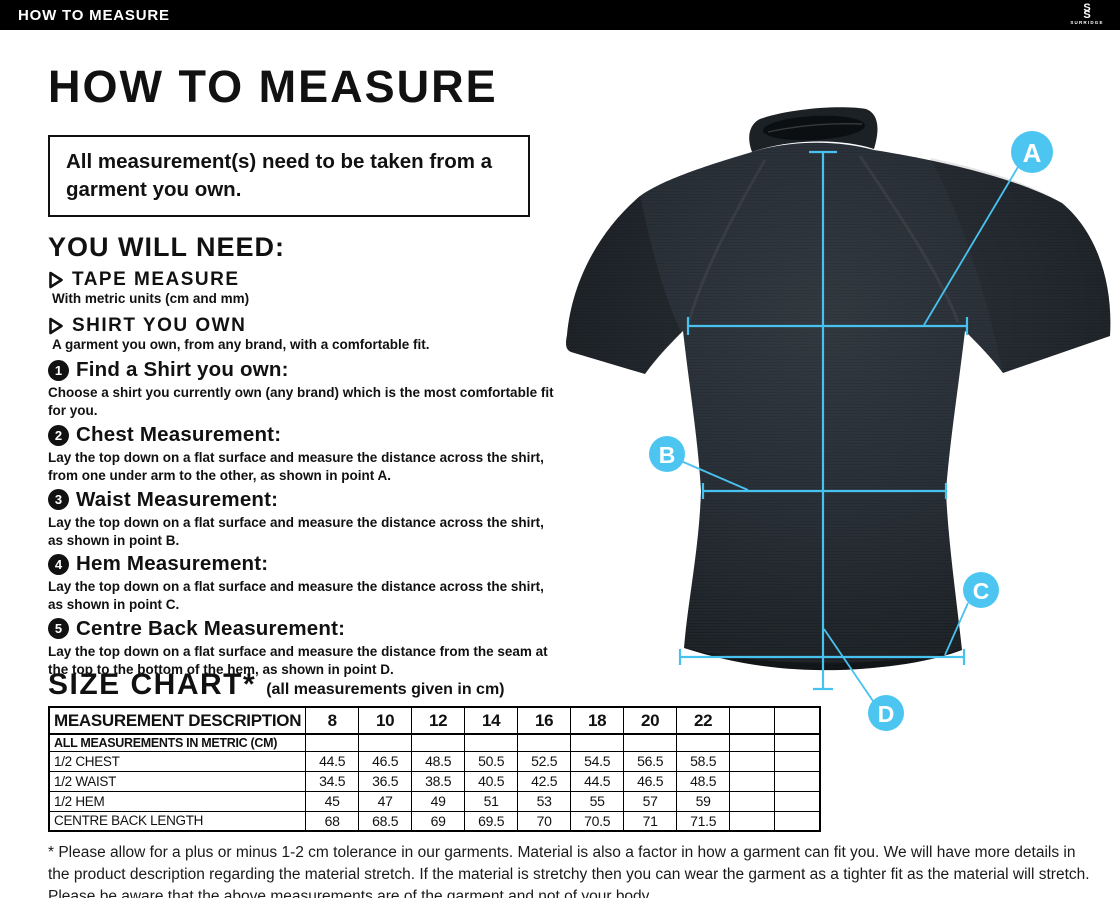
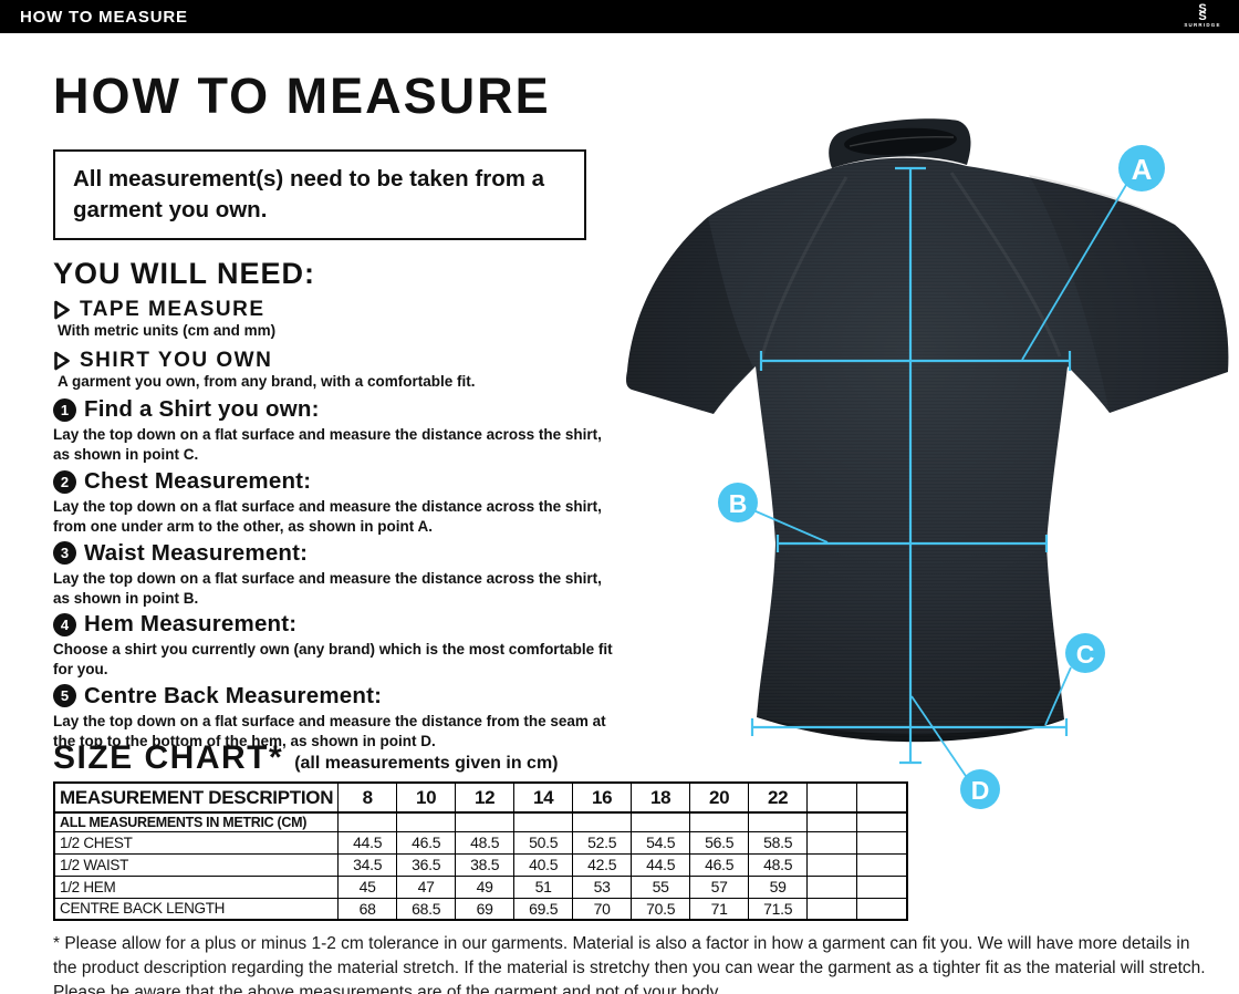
  HOW TO MEASURE
  S
  S
  HOW TO MEASURE
  All measurement(s) need to be taken from a garment you own.
  YOU WILL NEED:
  TAPE MEASURE
  With metric units (cm and mm)
  SHIRT YOU OWN
  A garment you own, from any brand, with a comfortable fit.
  1
  Find a Shirt you own:
- Choose a shirt you currently own (any brand) which is the most comfortable fit for you.
+ Lay the top down on a flat surface and measure the distance across the shirt, as shown in point C.
  2
  Chest Measurement:
  Lay the top down on a flat surface and measure the distance across the shirt, from one under arm to the other, as shown in point A.
  3
  Waist Measurement:
  Lay the top down on a flat surface and measure the distance across the shirt, as shown in point B.
  4
  Hem Measurement:
- Lay the top down on a flat surface and measure the distance across the shirt, as shown in point C.
+ Choose a shirt you currently own (any brand) which is the most comfortable fit for you.
  5
  Centre Back Measurement:
  Lay the top down on a flat surface and measure the distance from the seam at the top to the bottom of the hem, as shown in point D.
  A
  B
  C
  D
  SIZE CHART*
  (all measurements given in cm)
  MEASUREMENT DESCRIPTION	8	10	12	14	16	18	20	22
  ALL MEASUREMENTS IN METRIC (CM)
  1/2 CHEST	44.5	46.5	48.5	50.5	52.5	54.5	56.5	58.5
  1/2 WAIST	34.5	36.5	38.5	40.5	42.5	44.5	46.5	48.5
  1/2 HEM	45	47	49	51	53	55	57	59
  CENTRE BACK LENGTH	68	68.5	69	69.5	70	70.5	71	71.5
  * Please allow for a plus or minus 1-2 cm tolerance in our garments. Material is also a factor in how a garment can fit you. We will have more details in the product description regarding the material stretch. If the material is stretchy then you can wear the garment as a tighter fit as the material will stretch. Please be aware that the above measurements are of the garment and not of your body.
